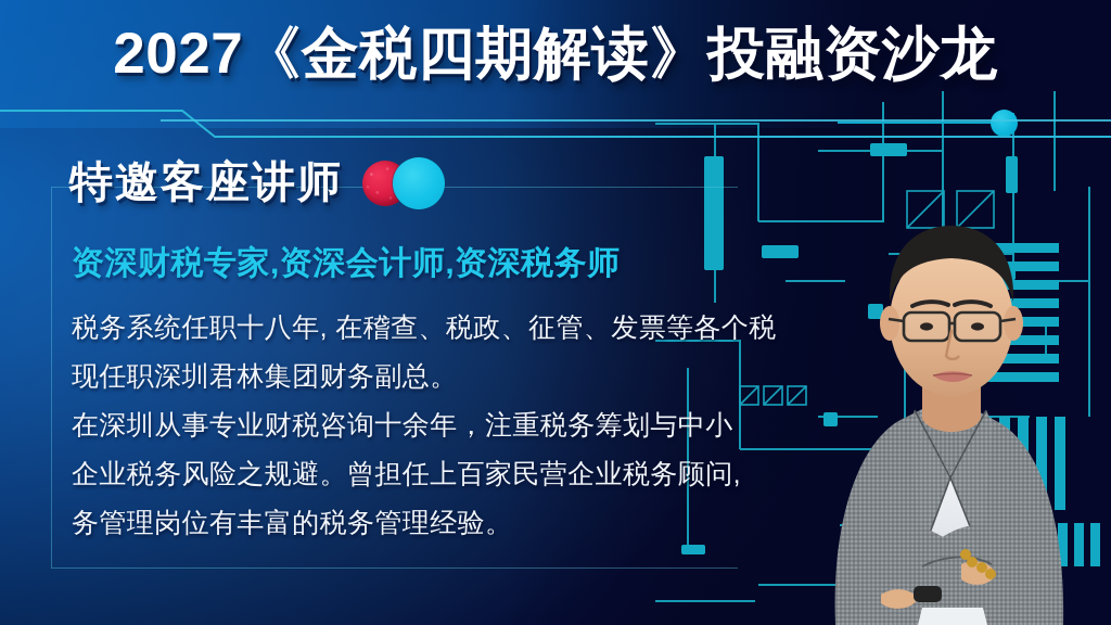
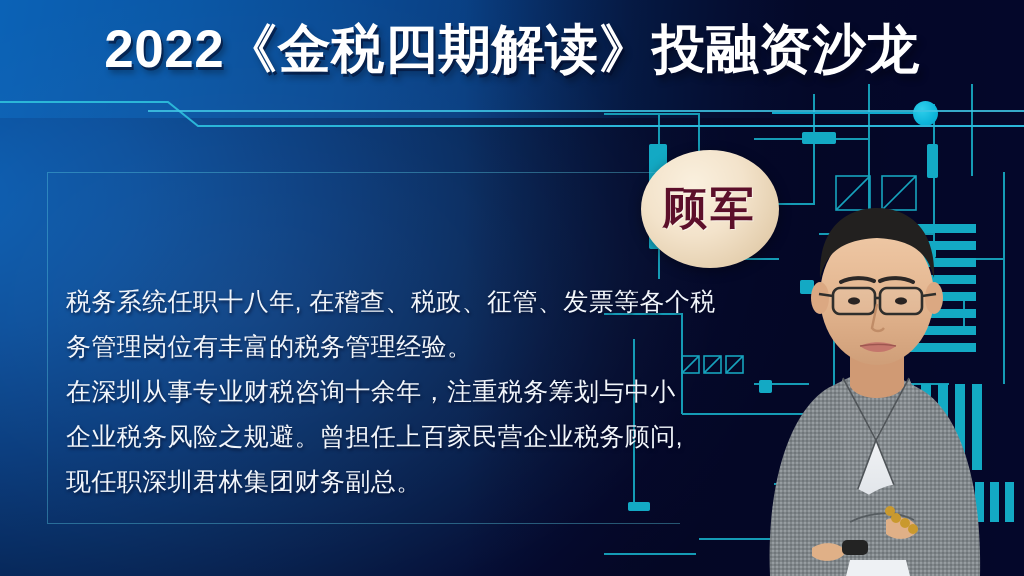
- 2027《金税四期解读》投融资沙龙
+ 2022《金税四期解读》投融资沙龙
- 特邀客座讲师
- 资深财税专家,资深会计师,资深税务师
  税务系统任职十八年, 在稽查、税政、征管、发票等各个税
- 现任职深圳君林集团财务副总。
+ 务管理岗位有丰富的税务管理经验。
  在深圳从事专业财税咨询十余年，注重税务筹划与中小
  企业税务风险之规避。曾担任上百家民营企业税务顾问,
- 务管理岗位有丰富的税务管理经验。
+ 现任职深圳君林集团财务副总。
+ 顾军
